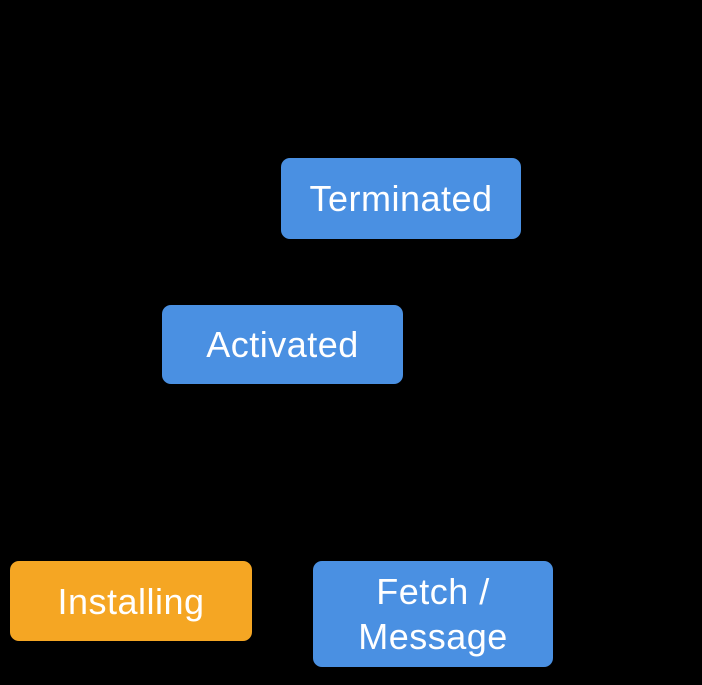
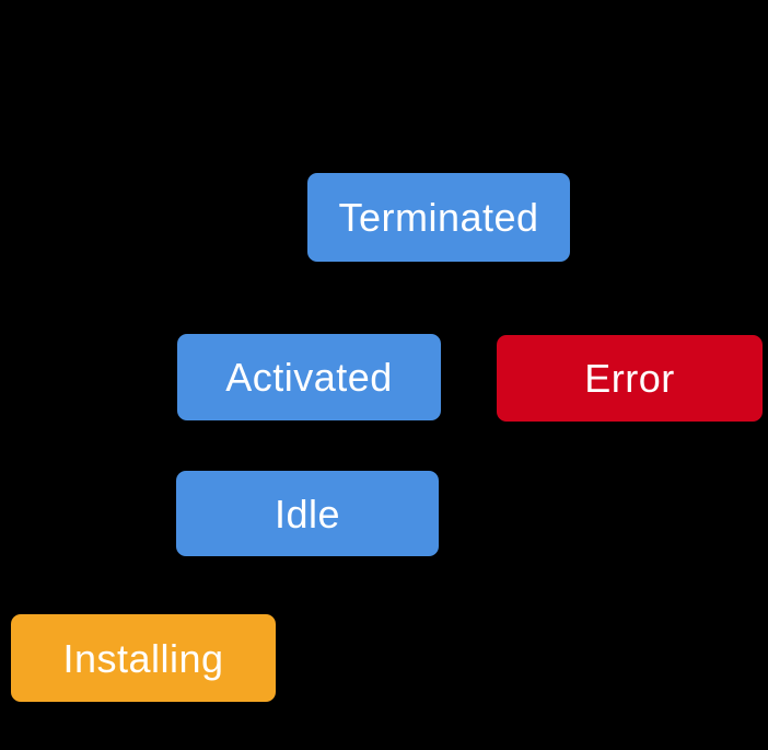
  Terminated
  Activated
+ Error
+ Idle
  Installing
- Fetch /
- Message
